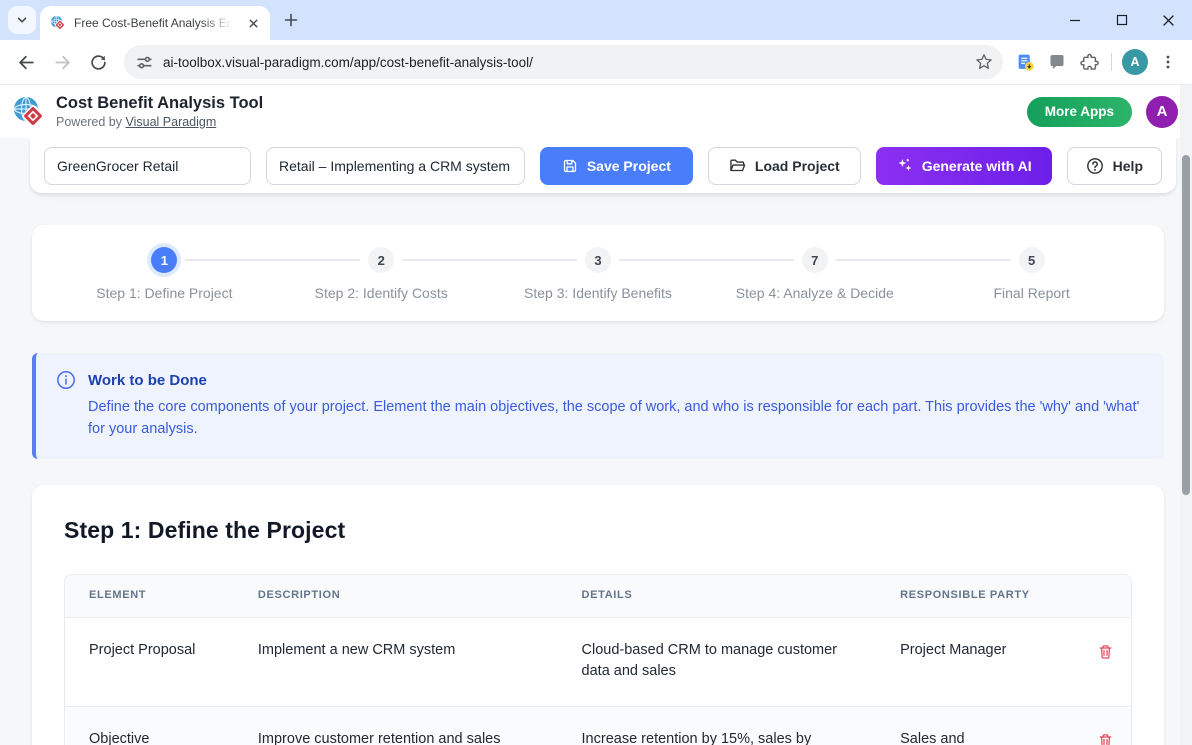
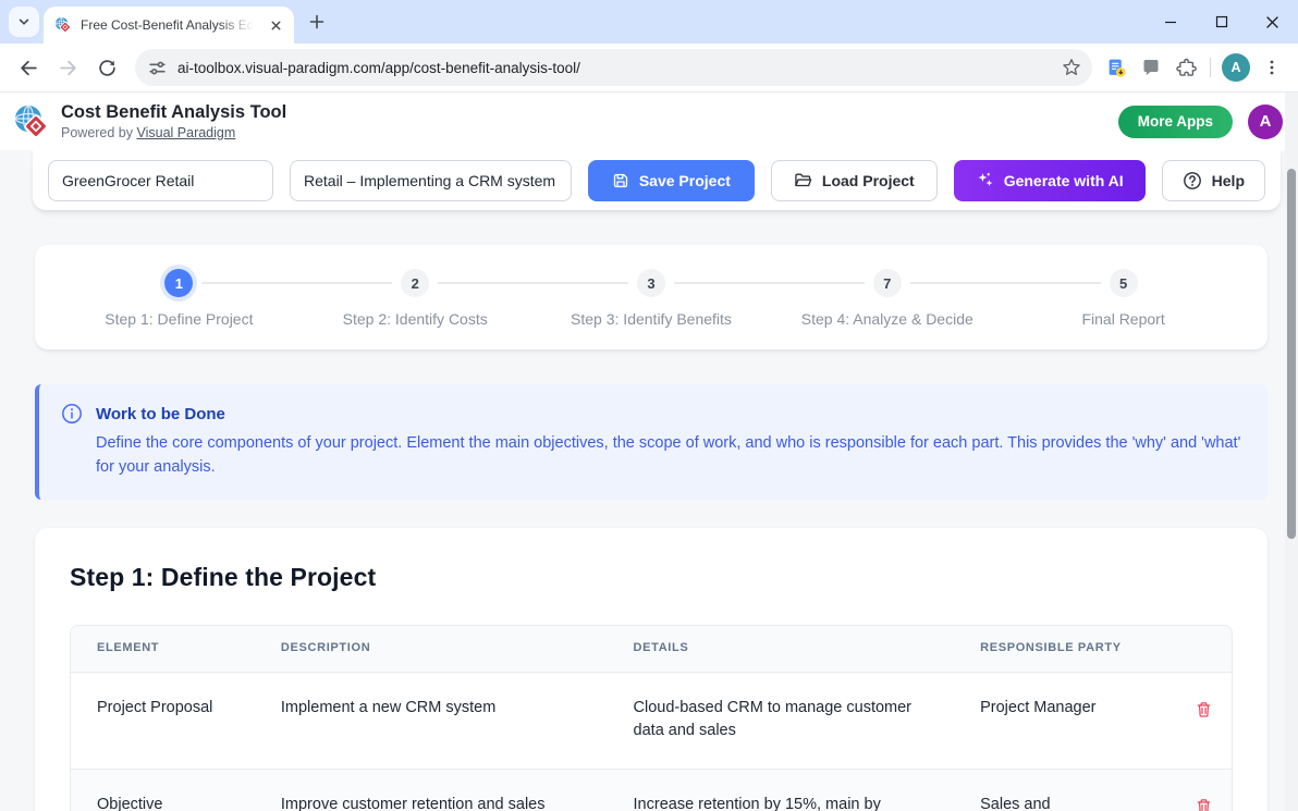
  Free Cost-Benefit Analysis Edi
  ai-toolbox.visual-paradigm.com/app/cost-benefit-analysis-tool/
  A
  Cost Benefit Analysis Tool
  Powered by Visual Paradigm
  More Apps
  A
  GreenGrocer Retail
  Retail – Implementing a CRM system
  Save Project
  Load Project
  Generate with AI
  Help
  1
  Step 1: Define Project
  2
  Step 2: Identify Costs
  3
  Step 3: Identify Benefits
  7
  Step 4: Analyze & Decide
  5
  Final Report
  Work to be Done
  Define the core components of your project. Element the main objectives, the scope of work, and who is responsible for each part. This provides the 'why' and 'what' for your analysis.
  Step 1: Define the Project
  ELEMENT	DESCRIPTION	DETAILS	RESPONSIBLE PARTY
  Project Proposal	Implement a new CRM system	Cloud-based CRM to manage customer data and sales	Project Manager
- Objective	Improve customer retention and sales	Increase retention by 15%, sales by	Sales and
+ Objective	Improve customer retention and sales	Increase retention by 15%, main by	Sales and
